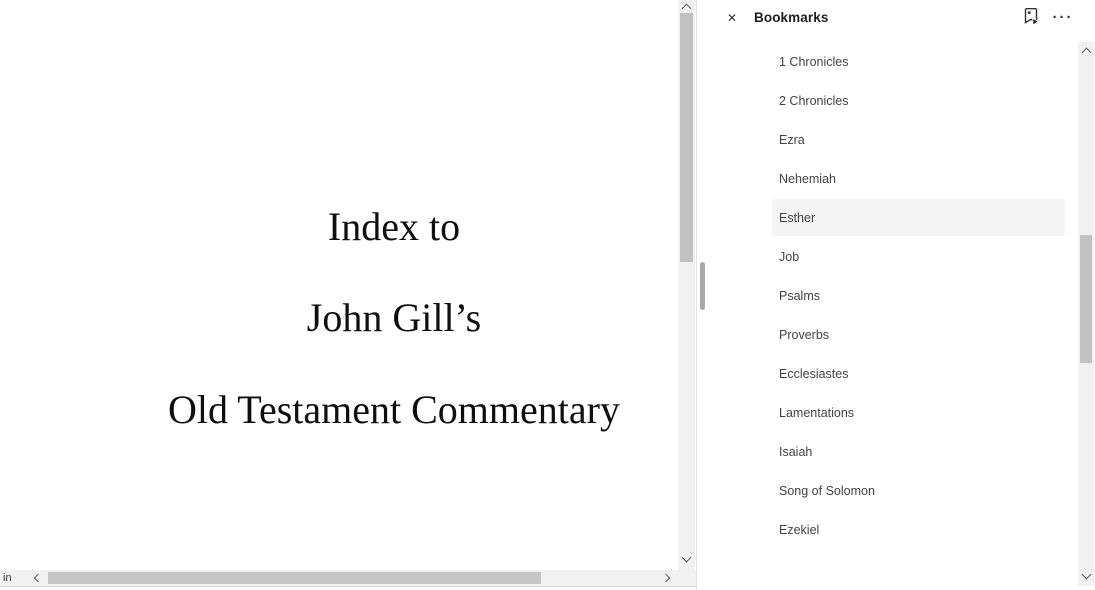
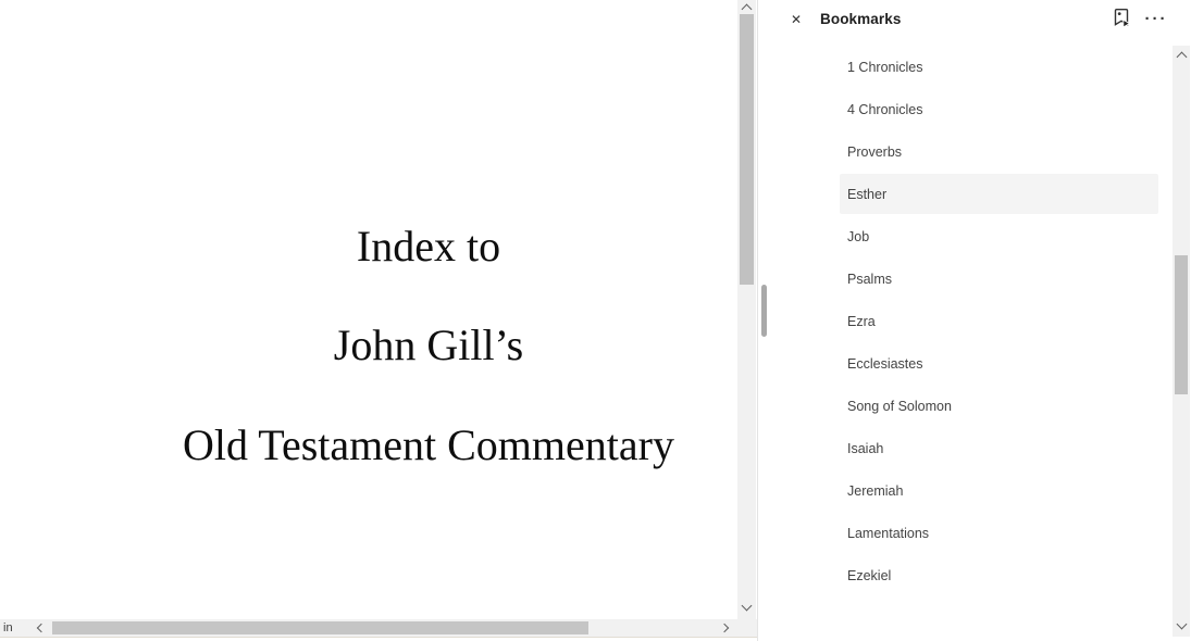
  Index to
  John Gill’s
  Old Testament Commentary
  in
  ✕
  Bookmarks
  ···
  1 Chronicles
- 2 Chronicles
+ 4 Chronicles
- Ezra
+ Proverbs
- Nehemiah
  Esther
  Job
  Psalms
- Proverbs
+ Ezra
  Ecclesiastes
- Lamentations
+ Song of Solomon
  Isaiah
+ Jeremiah
- Song of Solomon
+ Lamentations
  Ezekiel
